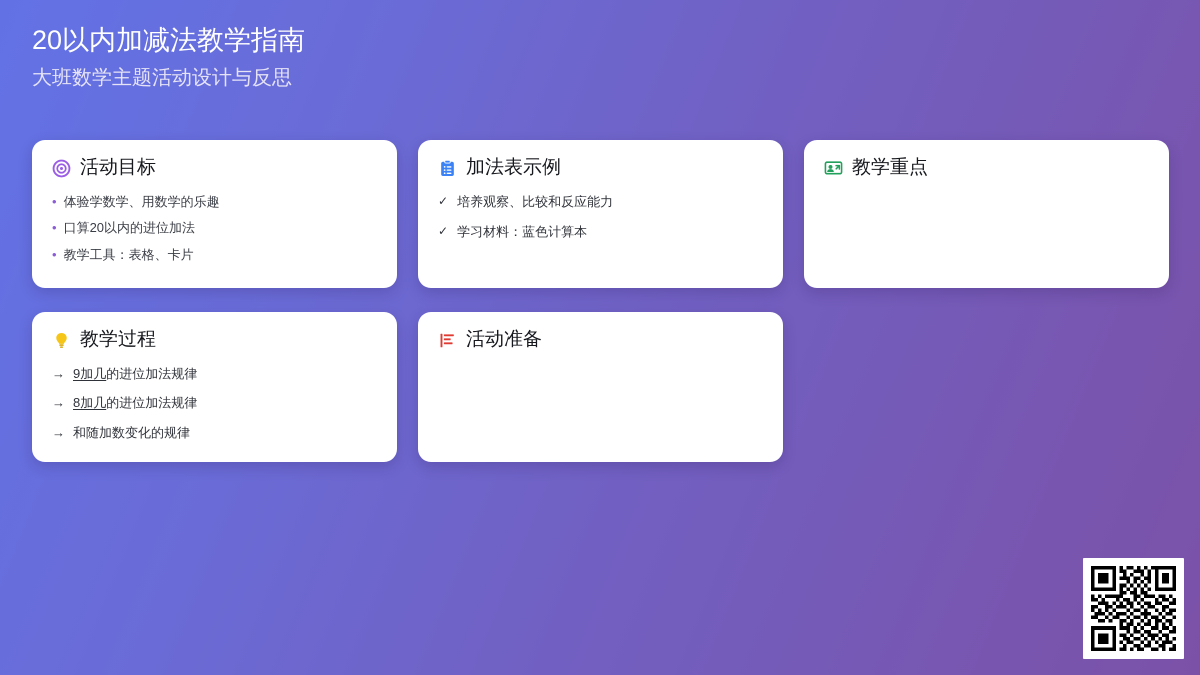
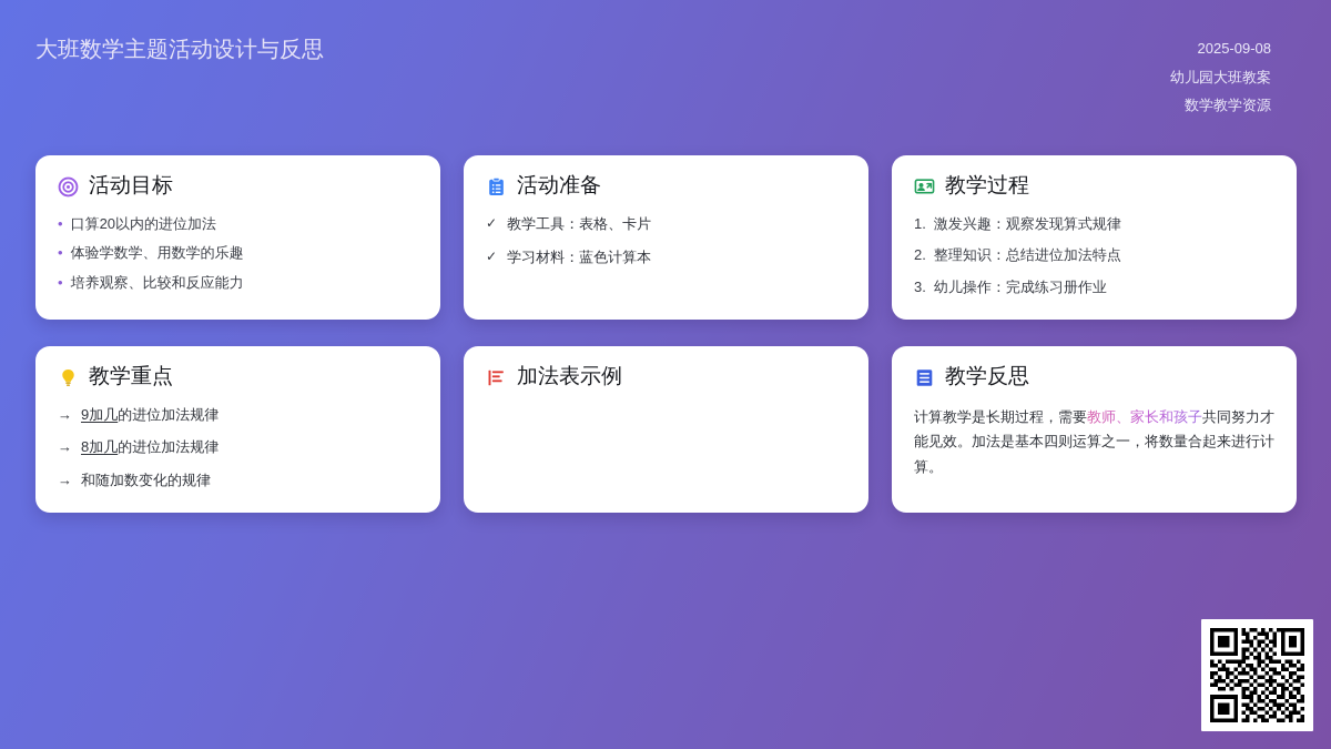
- 20以内加减法教学指南
  大班数学主题活动设计与反思
+ 2025-09-08
+ 幼儿园大班教案
+ 数学教学资源
  活动目标
  •
- 体验学数学、用数学的乐趣
+ 口算20以内的进位加法
  •
- 口算20以内的进位加法
+ 体验学数学、用数学的乐趣
  •
- 教学工具：表格、卡片
+ 培养观察、比较和反应能力
- 加法表示例
+ 活动准备
  ✓
- 培养观察、比较和反应能力
+ 教学工具：表格、卡片
  ✓
  学习材料：蓝色计算本
- 教学重点
+ 教学过程
+ 1.
+ 激发兴趣：观察发现算式规律
+ 2.
+ 整理知识：总结进位加法特点
+ 3.
+ 幼儿操作：完成练习册作业
- 教学过程
+ 教学重点
  →
  9加几的进位加法规律
  →
  8加几的进位加法规律
  →
  和随加数变化的规律
- 活动准备
+ 加法表示例
+ 教学反思
+ 计算教学是长期过程，需要教师、家长和孩子共同努力才能见效。加法是基本四则运算之一，将数量合起来进行计算。
